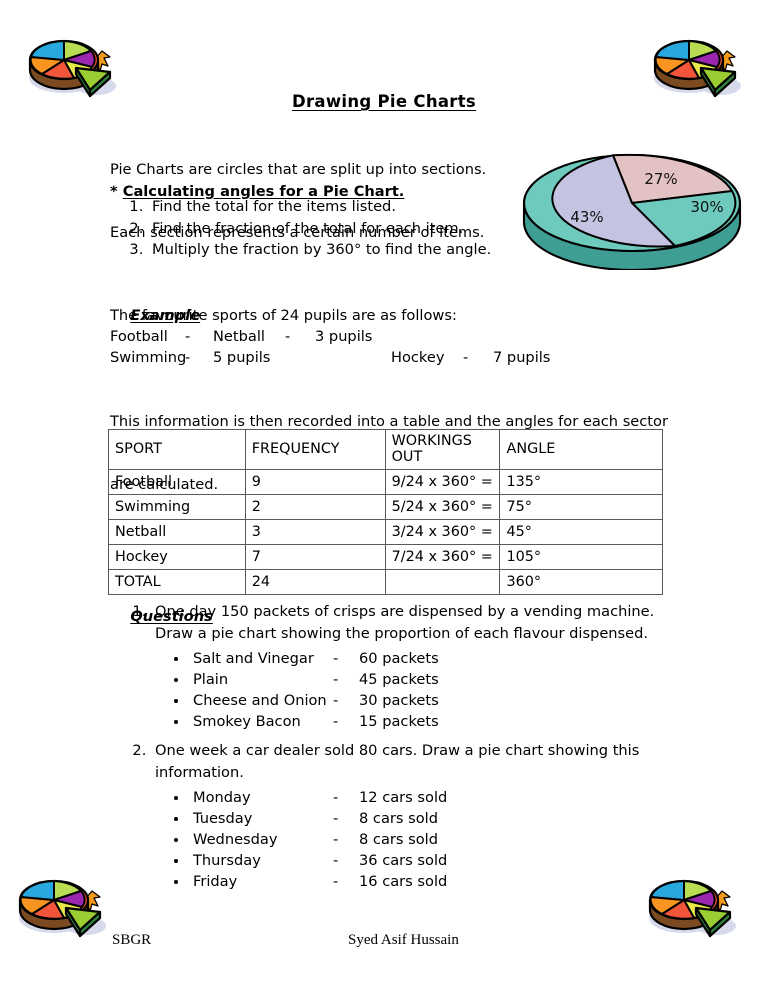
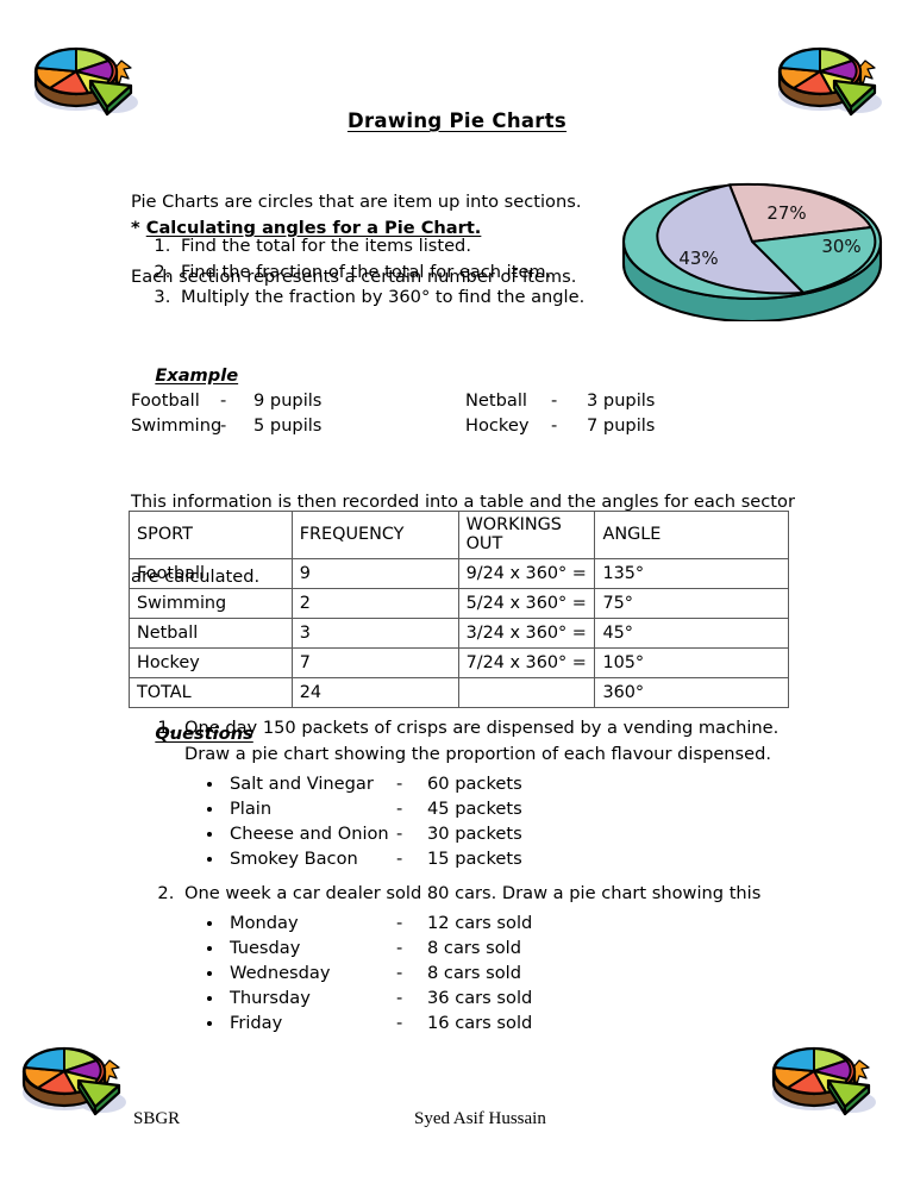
  Drawing Pie Charts
- Pie Charts are circles that are split up into sections.
+ Pie Charts are circles that are item up into sections.
  Each section represents a certain number of items.
  * Calculating angles for a Pie Chart.
  Find the total for the items listed.
  Find the fraction of the total for each item.
  Multiply the fraction by 360° to find the angle.
  27%
  30%
  43%
  Example
- The favourite sports of 24 pupils are as follows:
  Football
  -
+ 9 pupils
  Netball
  -
  3 pupils
  Swimming
  -
  5 pupils
  Hockey
  -
  7 pupils
  This information is then recorded into a table and the angles for each sector
  are calculated.
  SPORT	FREQUENCY	WORKINGS OUT	ANGLE
  Football	9	9/24 x 360° =	135°
  Swimming	2	5/24 x 360° =	75°
  Netball	3	3/24 x 360° =	45°
  Hockey	7	7/24 x 360° =	105°
  TOTAL	24		360°
  Questions
  One day 150 packets of crisps are dispensed by a vending machine.
  Draw a pie chart showing the proportion of each flavour dispensed.
  Salt and Vinegar
  -
  60 packets
  Plain
  -
  45 packets
  Cheese and Onion
  -
  30 packets
  Smokey Bacon
  -
  15 packets
  One week a car dealer sold 80 cars. Draw a pie chart showing this
- information.
  Monday
  -
  12 cars sold
  Tuesday
  -
  8 cars sold
  Wednesday
  -
  8 cars sold
  Thursday
  -
  36 cars sold
  Friday
  -
  16 cars sold
  SBGR
  Syed Asif Hussain
